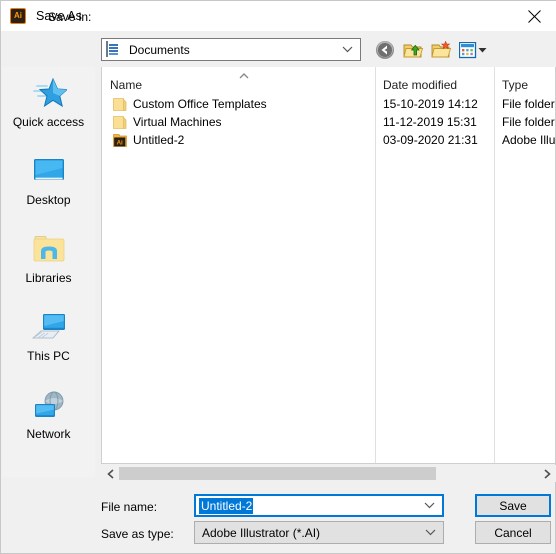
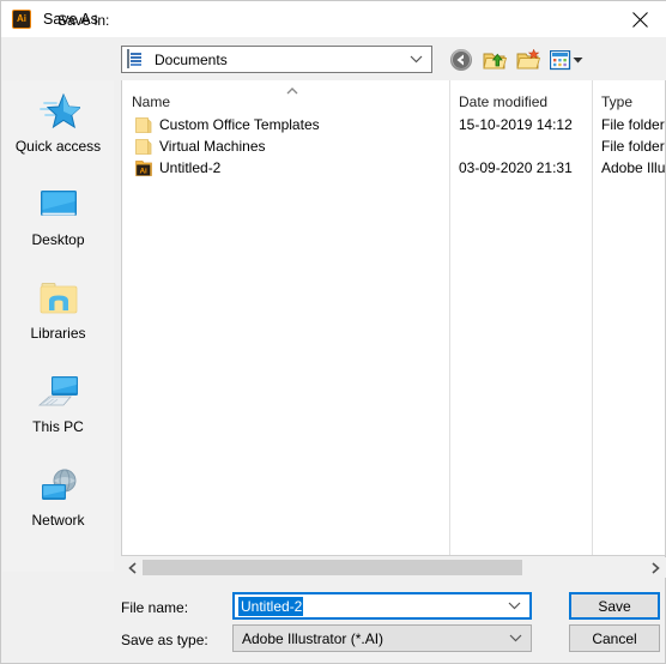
  Ai
  Save As
  Save in:
  Documents
  Quick access
  Desktop
  Libraries
  This PC
  Network
  Name
  Date modified
  Type
  Custom Office Templates
  15-10-2019 14:12
  File folder
  Virtual Machines
- 11-12-2019 15:31
  File folder
  Untitled-2
  03-09-2020 21:31
  Adobe Illu
  File name:
  Untitled-2
  Save as type:
  Adobe Illustrator (*.AI)
  Save
  Cancel
